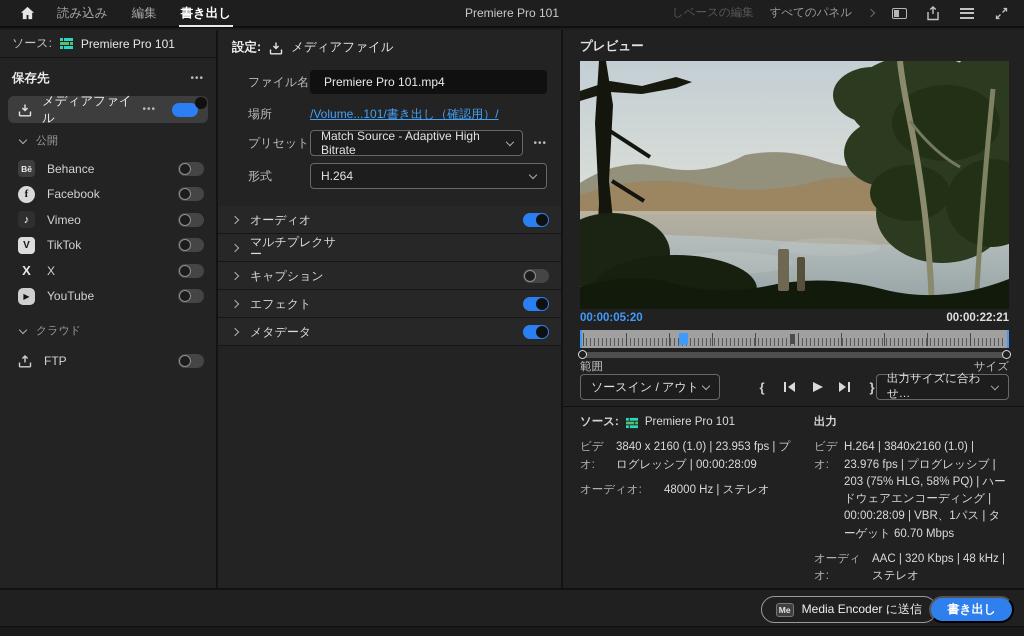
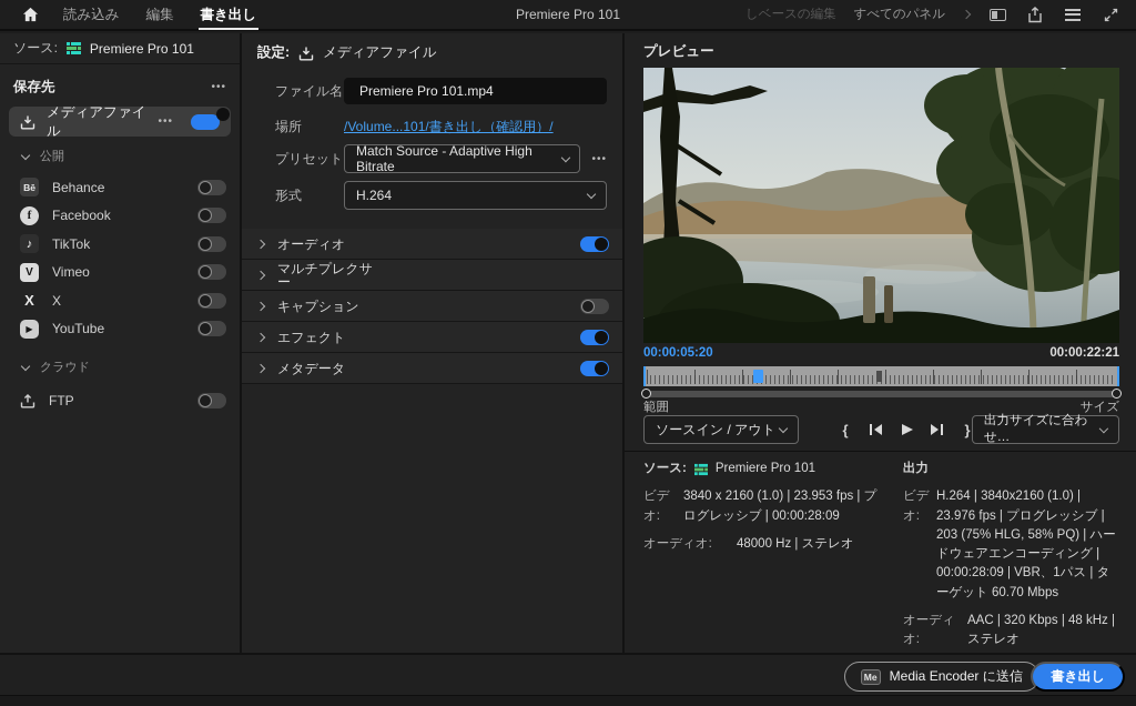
  読み込み
  編集
  書き出し
  Premiere Pro 101
  しベースの編集
  すべてのパネル
  ソース:
  Premiere Pro 101
  保存先
  •••
  メディアファイル
  •••
  公開
  Bē
  Behance
  f
  Facebook
  ♪
- Vimeo
+ TikTok
  V
- TikTok
+ Vimeo
  X
  X
  ▶
  YouTube
  クラウド
  FTP
  設定:
  メディアファイル
  ファイル名
  Premiere Pro 101.mp4
  場所
  /Volume...101/書き出し（確認用）/
  プリセット
  Match Source - Adaptive High Bitrate
  •••
  形式
  H.264
  オーディオ
  マルチプレクサー
  キャプション
  エフェクト
  メタデータ
  プレビュー
  00:00:05:20
  00:00:22:21
  範囲
  サイズ
  ソースイン / アウト
  {
  }
  出力サイズに合わせ…
  ソース:
  Premiere Pro 101
  ビデオ:
  3840 x 2160 (1.0) | 23.953 fps | プログレッシブ | 00:00:28:09
  オーディオ:
  48000 Hz | ステレオ
  出力
  ビデオ:
  H.264 | 3840x2160 (1.0) | 23.976 fps | プログレッシブ | 203 (75% HLG, 58% PQ) | ハードウェアエンコーディング | 00:00:28:09 | VBR、1パス | ターゲット 60.70 Mbps
  オーディオ:
  AAC | 320 Kbps | 48 kHz | ステレオ
  Me
  Media Encoder に送信
  書き出し
